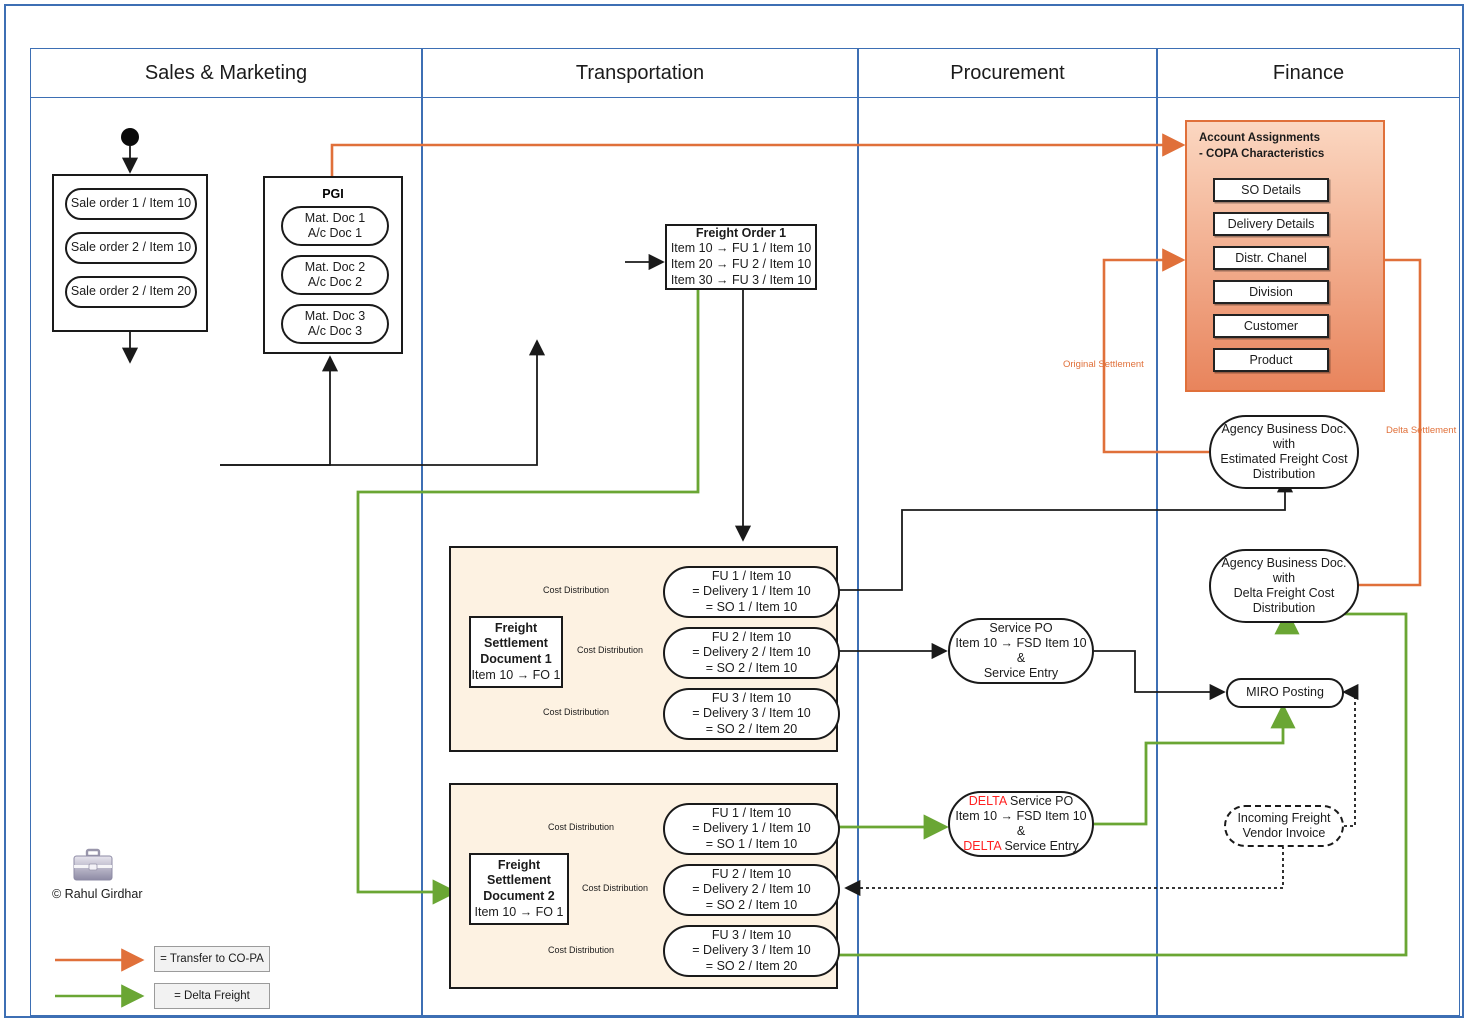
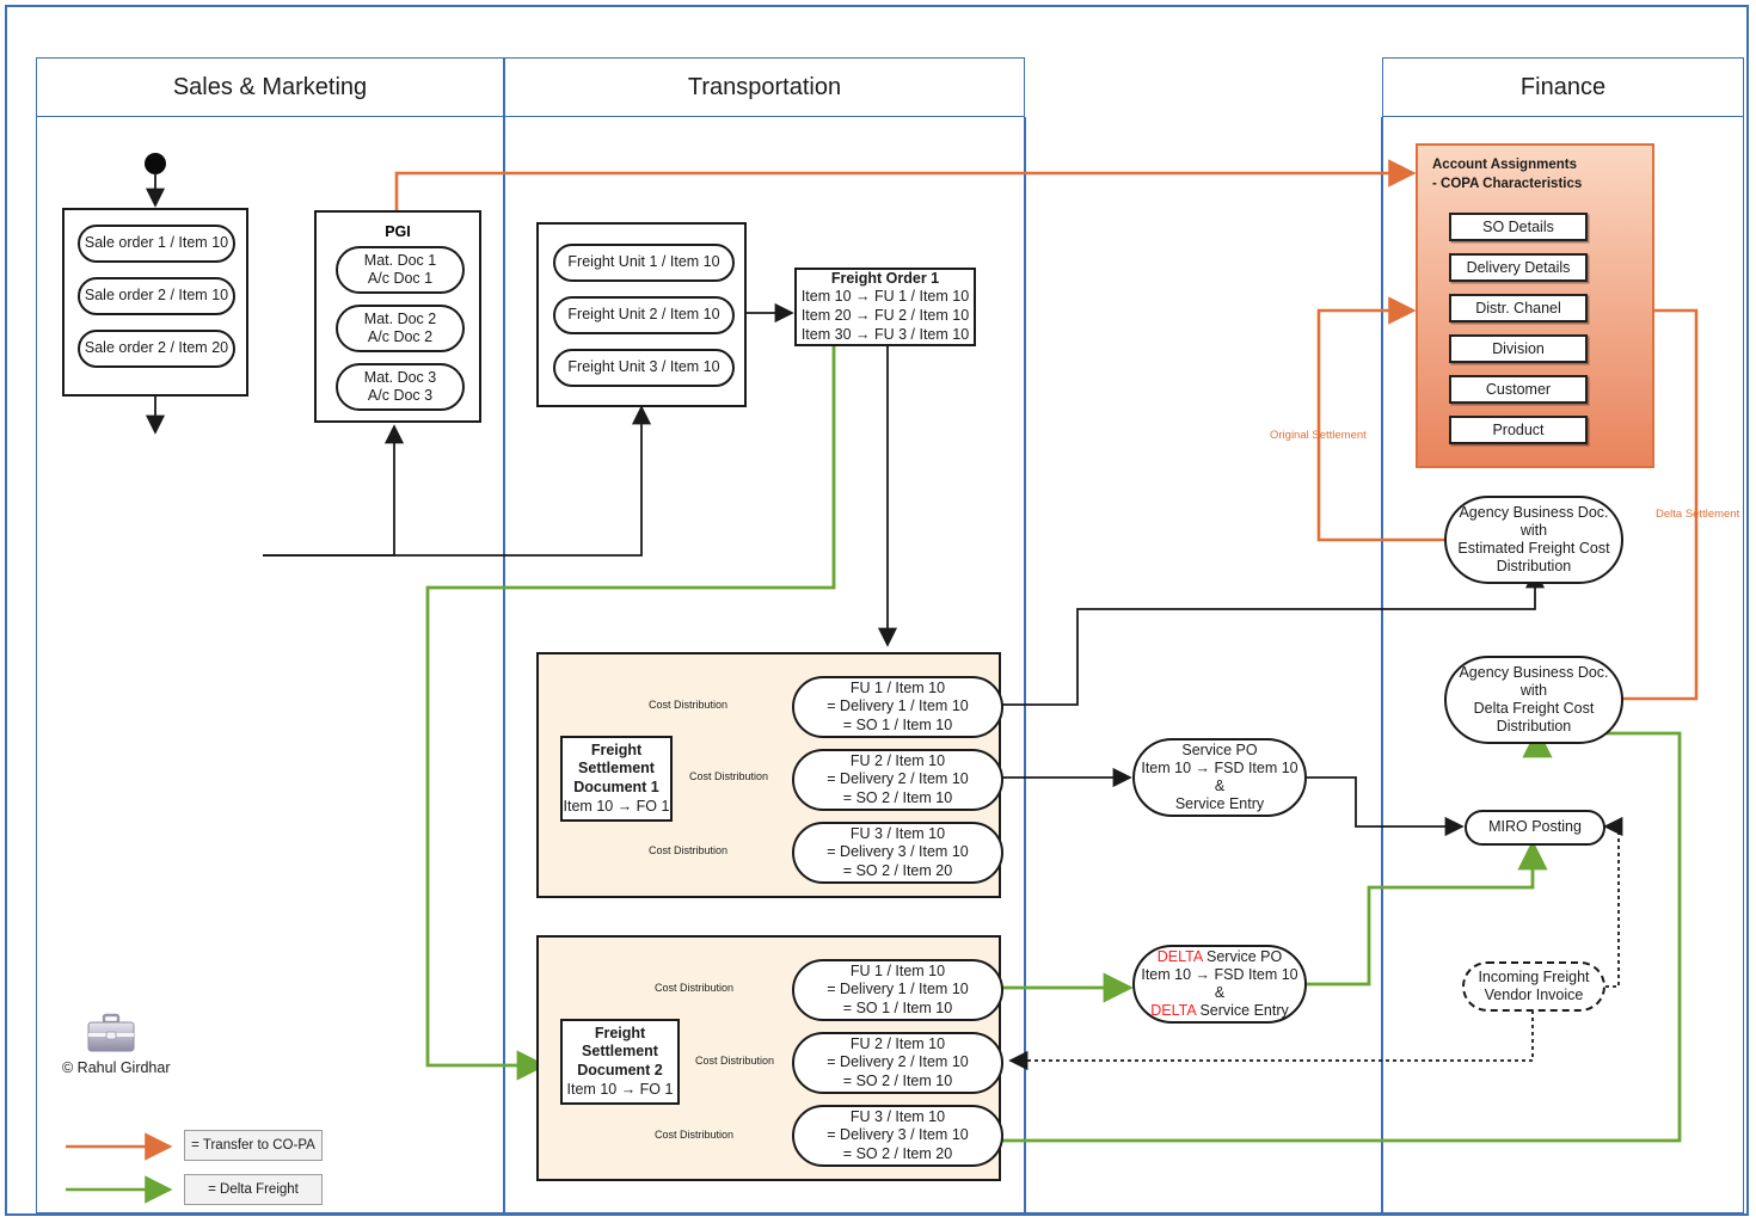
  Sales & Marketing
  Transportation
- Procurement
  Finance
  Sale order 1 / Item 10
  Sale order 2 / Item 10
  Sale order 2 / Item 20
  PGI
  Mat. Doc 1
  A/c Doc 1
  Mat. Doc 2
  A/c Doc 2
  Mat. Doc 3
  A/c Doc 3
+ Freight Unit 1 / Item 10
+ Freight Unit 2 / Item 10
+ Freight Unit 3 / Item 10
  Freight Order 1
  Item 10 → FU 1 / Item 10
  Item 20 → FU 2 / Item 10
  Item 30 → FU 3 / Item 10
  Freight
  Settlement
  Document 1
  Item 10 → FO 1
  FU 1 / Item 10
  = Delivery 1 / Item 10
  = SO 1 / Item 10
  FU 2 / Item 10
  = Delivery 2 / Item 10
  = SO 2 / Item 10
  FU 3 / Item 10
  = Delivery 3 / Item 10
  = SO 2 / Item 20
  Cost Distribution
  Cost Distribution
  Cost Distribution
  Freight
  Settlement
  Document 2
  Item 10 → FO 1
  FU 1 / Item 10
  = Delivery 1 / Item 10
  = SO 1 / Item 10
  FU 2 / Item 10
  = Delivery 2 / Item 10
  = SO 2 / Item 10
  FU 3 / Item 10
  = Delivery 3 / Item 10
  = SO 2 / Item 20
  Cost Distribution
  Cost Distribution
  Cost Distribution
  Service PO
  Item 10 → FSD Item 10
  &
  Service Entry
  DELTA Service PO
  Item 10 → FSD Item 10
  &
  DELTA Service Entry
  Account Assignments
  - COPA Characteristics
  SO Details
  Delivery Details
  Distr. Chanel
  Division
  Customer
  Product
  Original Settlement
  Delta Settlement
  Agency Business Doc.
  with
  Estimated Freight Cost
  Distribution
  Agency Business Doc.
  with
  Delta Freight Cost
  Distribution
  MIRO Posting
  Incoming Freight
  Vendor Invoice
  © Rahul Girdhar
  = Transfer to CO-PA
  = Delta Freight
